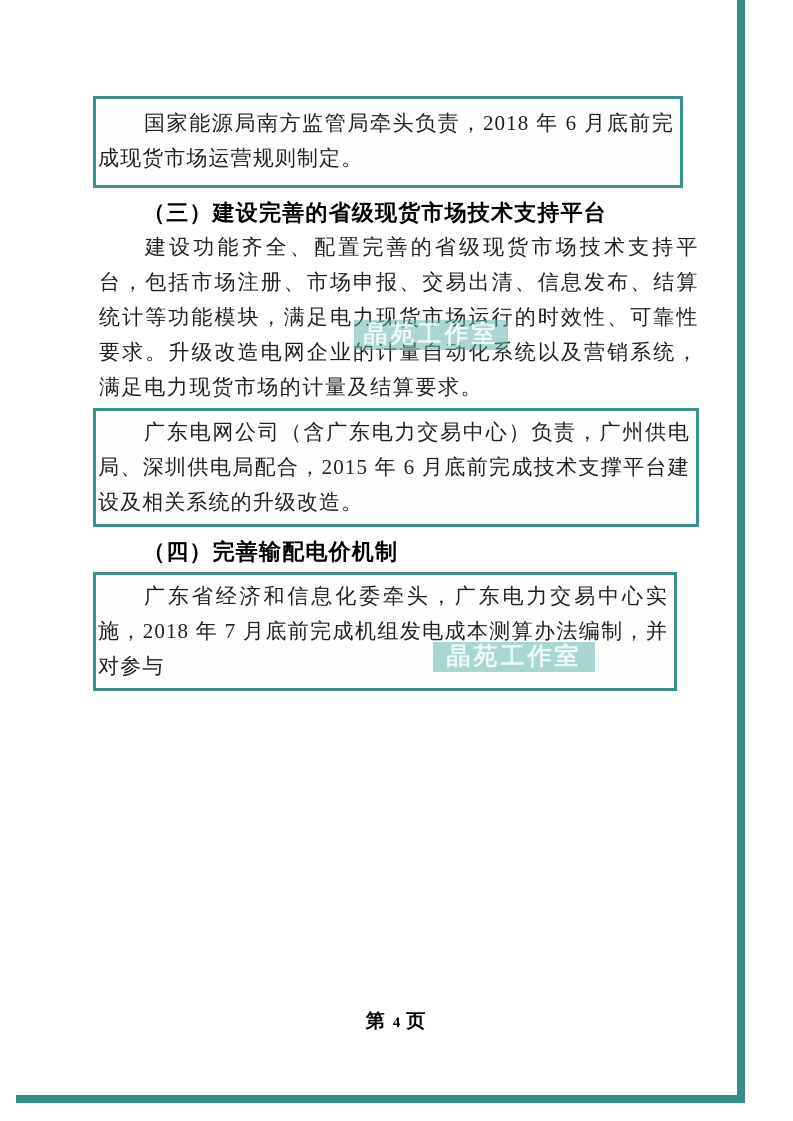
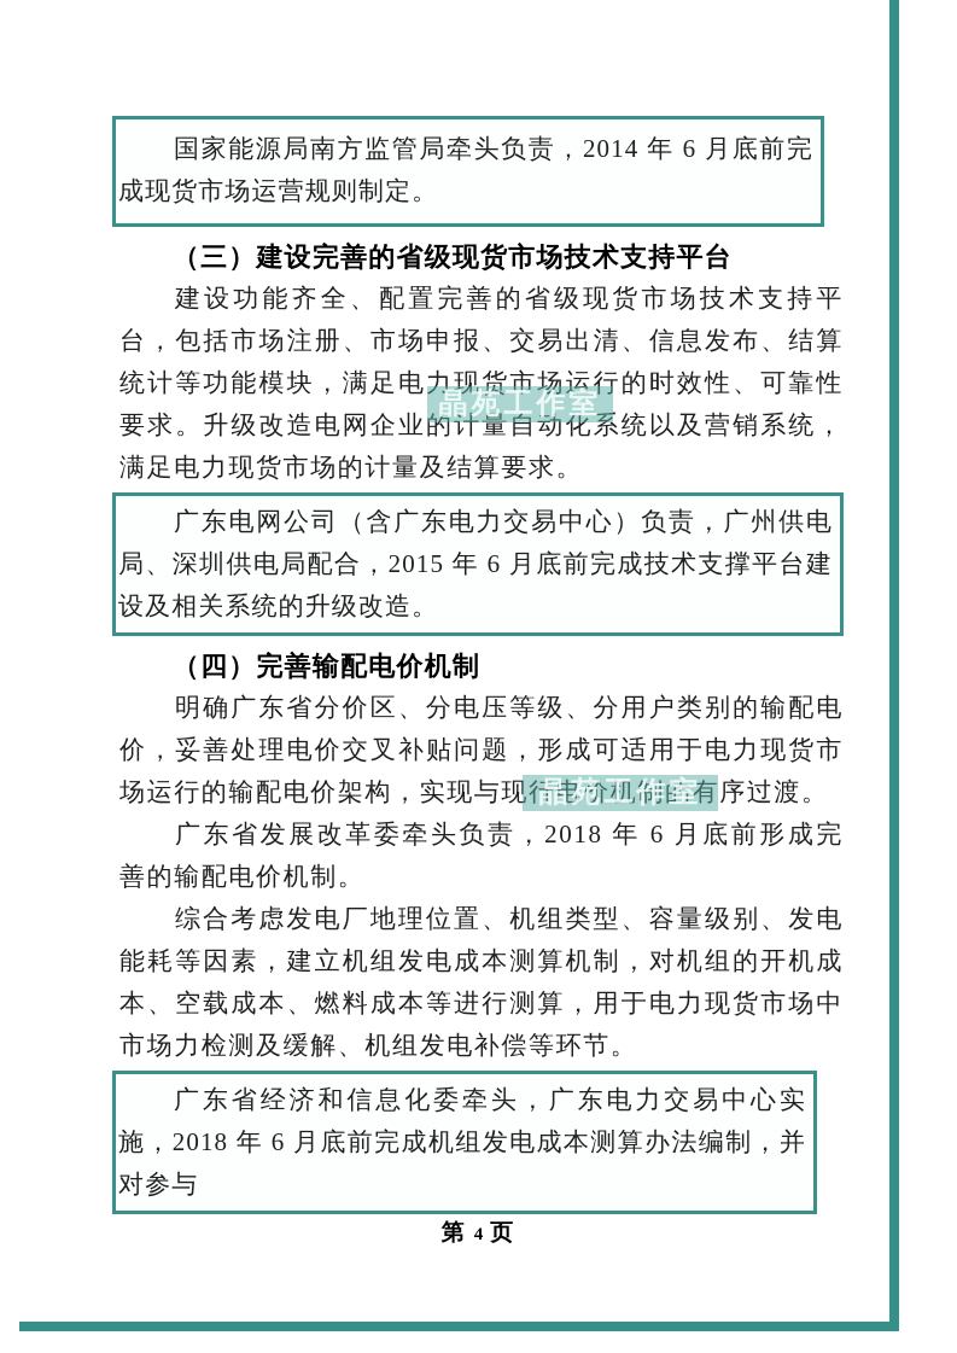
- 国家能源局南方监管局牵头负责，2018 年 6 月底前完成现货市场运营规则制定。
+ 国家能源局南方监管局牵头负责，2014 年 6 月底前完成现货市场运营规则制定。
  （三）建设完善的省级现货市场技术支持平台
  建设功能齐全、配置完善的省级现货市场技术支持平台，包括市场注册、市场申报、交易出清、信息发布、结算统计等功能模块，满足电力现货市场运行的时效性、可靠性要求。升级改造电网企业的计量自动化系统以及营销系统，满足电力现货市场的计量及结算要求。
  广东电网公司（含广东电力交易中心）负责，广州供电局、深圳供电局配合，2015 年 6 月底前完成技术支撑平台建设及相关系统的升级改造。
  （四）完善输配电价机制
+ 明确广东省分价区、分电压等级、分用户类别的输配电价，妥善处理电价交叉补贴问题，形成可适用于电力现货市场运行的输配电价架构，实现与现行电价机制的有序过渡。
+ 广东省发展改革委牵头负责，2018 年 6 月底前形成完善的输配电价机制。
+ 综合考虑发电厂地理位置、机组类型、容量级别、发电能耗等因素，建立机组发电成本测算机制，对机组的开机成本、空载成本、燃料成本等进行测算，用于电力现货市场中市场力检测及缓解、机组发电补偿等环节。
- 广东省经济和信息化委牵头，广东电力交易中心实施，2018 年 7 月底前完成机组发电成本测算办法编制，并对参与
+ 广东省经济和信息化委牵头，广东电力交易中心实施，2018 年 6 月底前完成机组发电成本测算办法编制，并对参与
  晶苑工作室
  晶苑工作室
  第 4 页
